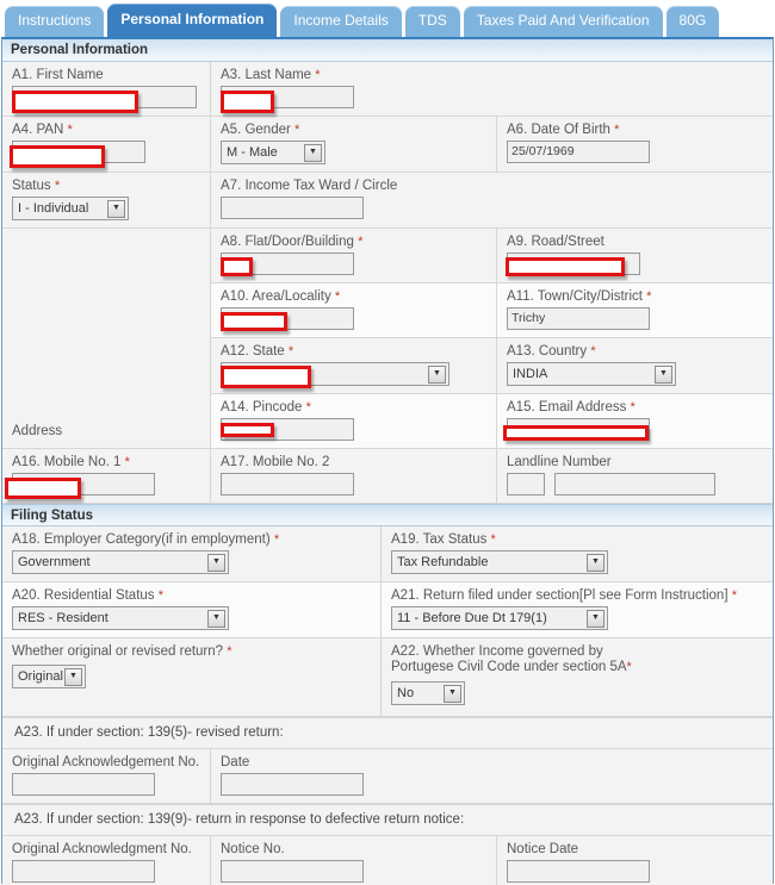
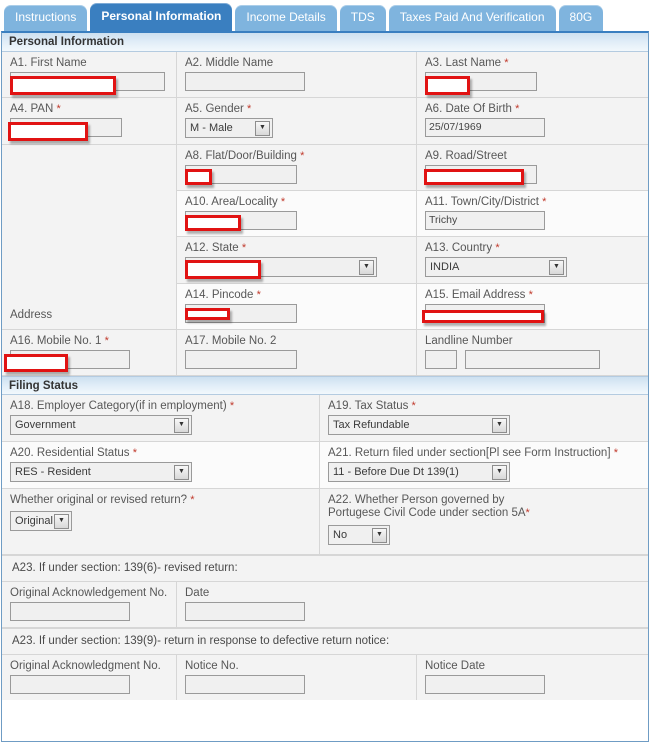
  Instructions
  Personal Information
  Income Details
  TDS
  Taxes Paid And Verification
  80G
  Personal Information
  A1. First Name
+ A2. Middle Name
  A3. Last Name *
  A4. PAN *
  A5. Gender *
  M - Male
  A6. Date Of Birth *
  25/07/1969
- Status *
- I - Individual
- A7. Income Tax Ward / Circle
  Address
  A8. Flat/Door/Building *
  A9. Road/Street
  A10. Area/Locality *
  A11. Town/City/District *
  Trichy
  A12. State *
  A13. Country *
  INDIA
  A14. Pincode *
  A15. Email Address *
  A16. Mobile No. 1 *
  A17. Mobile No. 2
  Landline Number
  Filing Status
  A18. Employer Category(if in employment) *
  Government
  A19. Tax Status *
  Tax Refundable
  A20. Residential Status *
  RES - Resident
  A21. Return filed under section[Pl see Form Instruction] *
- 11 - Before Due Dt 179(1)
+ 11 - Before Due Dt 139(1)
  Whether original or revised return? *
  Original
- A22. Whether Income governed by
+ A22. Whether Person governed by
  Portugese Civil Code under section 5A*
  No
- A23. If under section: 139(5)- revised return:
+ A23. If under section: 139(6)- revised return:
  Original Acknowledgement No.
  Date
  A23. If under section: 139(9)- return in response to defective return notice:
  Original Acknowledgment No.
  Notice No.
  Notice Date
